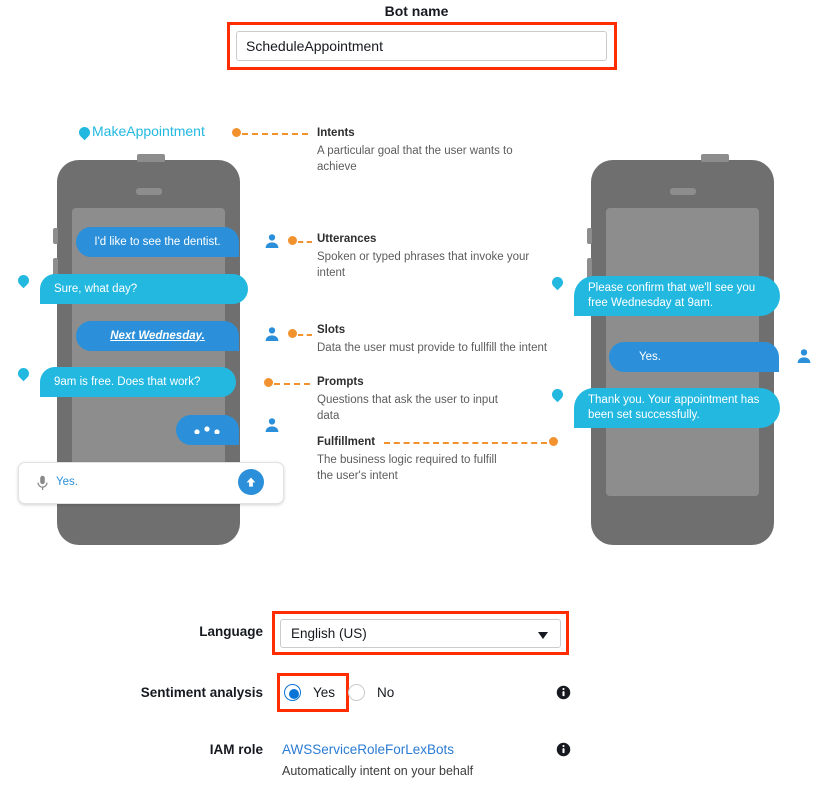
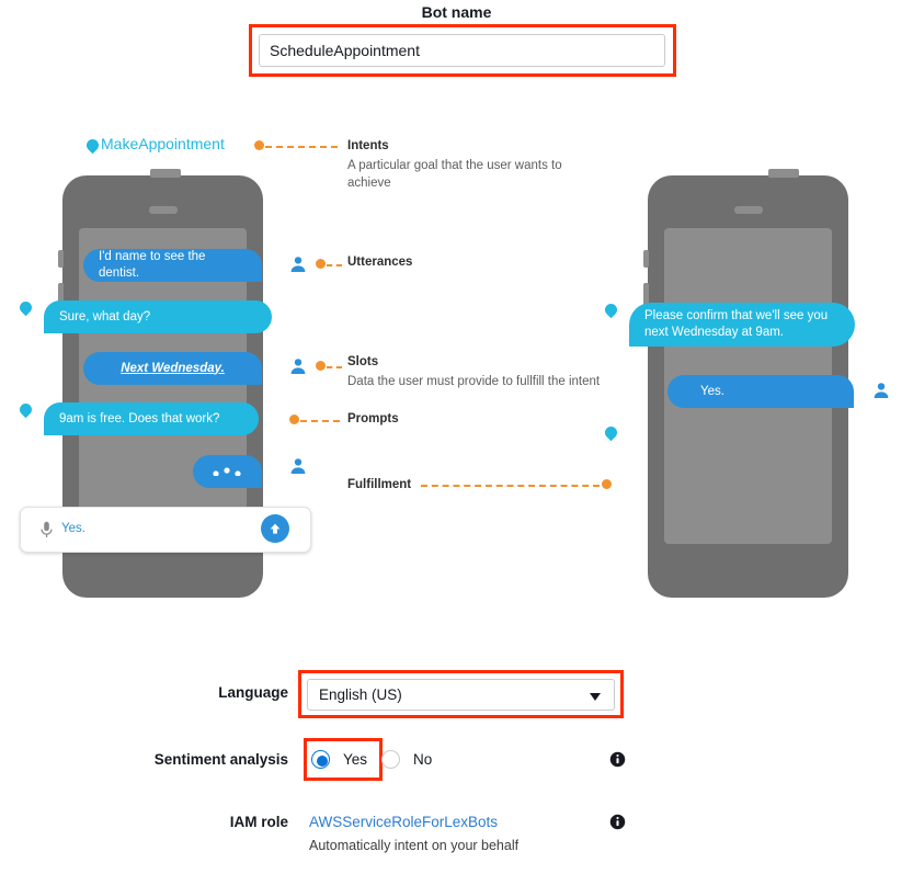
  Bot name
  ScheduleAppointment
- I'd like to see the dentist.
+ I'd name to see the dentist.
  Sure, what day?
  Next Wednesday.
  9am is free. Does that work?
  Yes.
- Please confirm that we'll see you free Wednesday at 9am.
+ Please confirm that we'll see you next Wednesday at 9am.
  Yes.
- Thank you. Your appointment has been set successfully.
  MakeAppointment
  Intents
  A particular goal that the user wants to achieve
  Utterances
- Spoken or typed phrases that invoke your intent
  Slots
  Data the user must provide to fullfill the intent
  Prompts
- Questions that ask the user to input data
  Fulfillment
- The business logic required to fulfill the user's intent
  Language
  English (US)
  Sentiment analysis
  Yes
  No
  IAM role
  AWSServiceRoleForLexBots
  Automatically intent on your behalf
